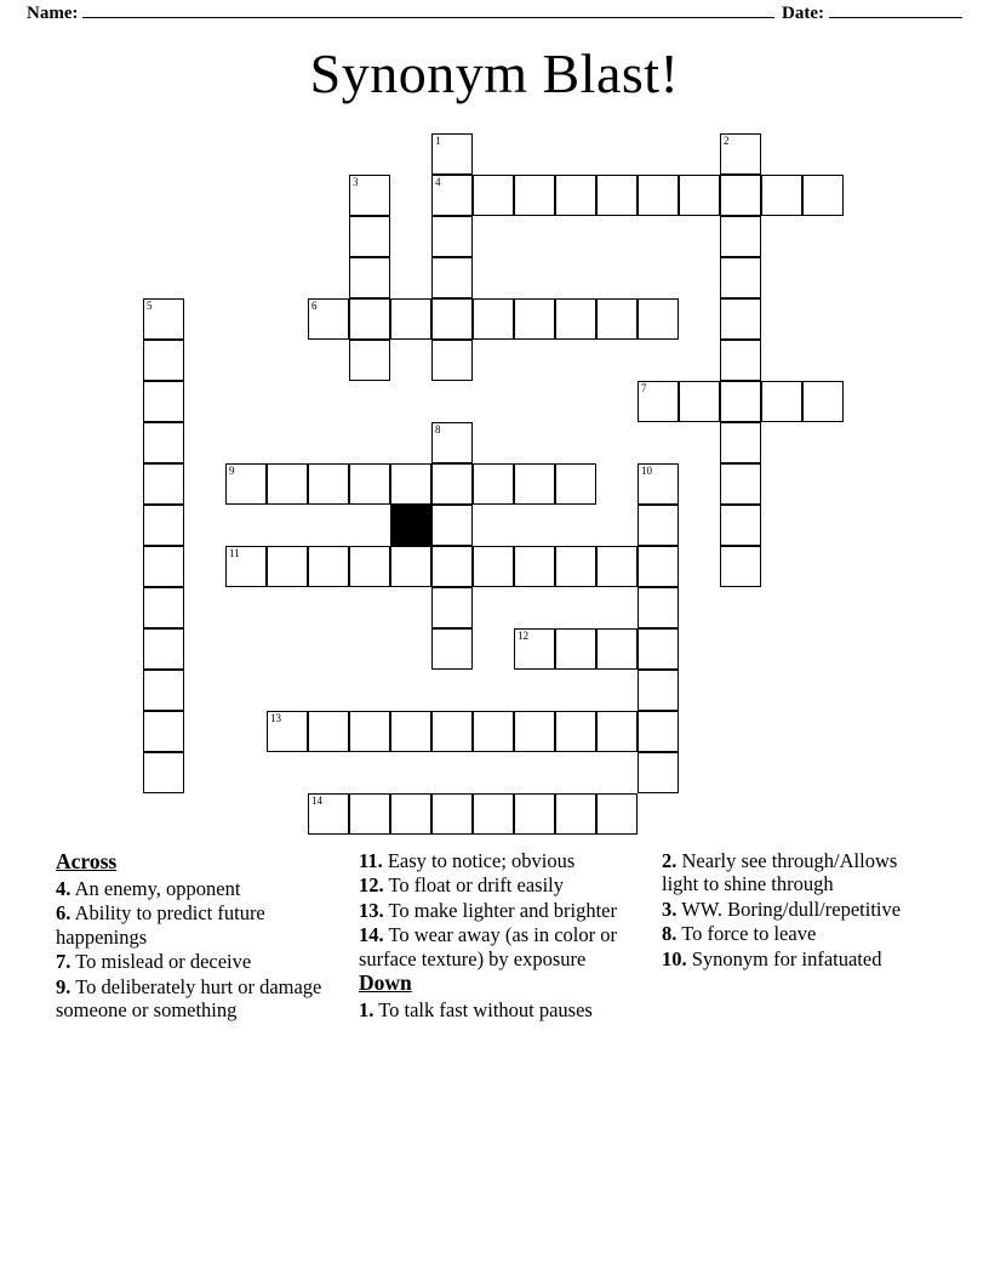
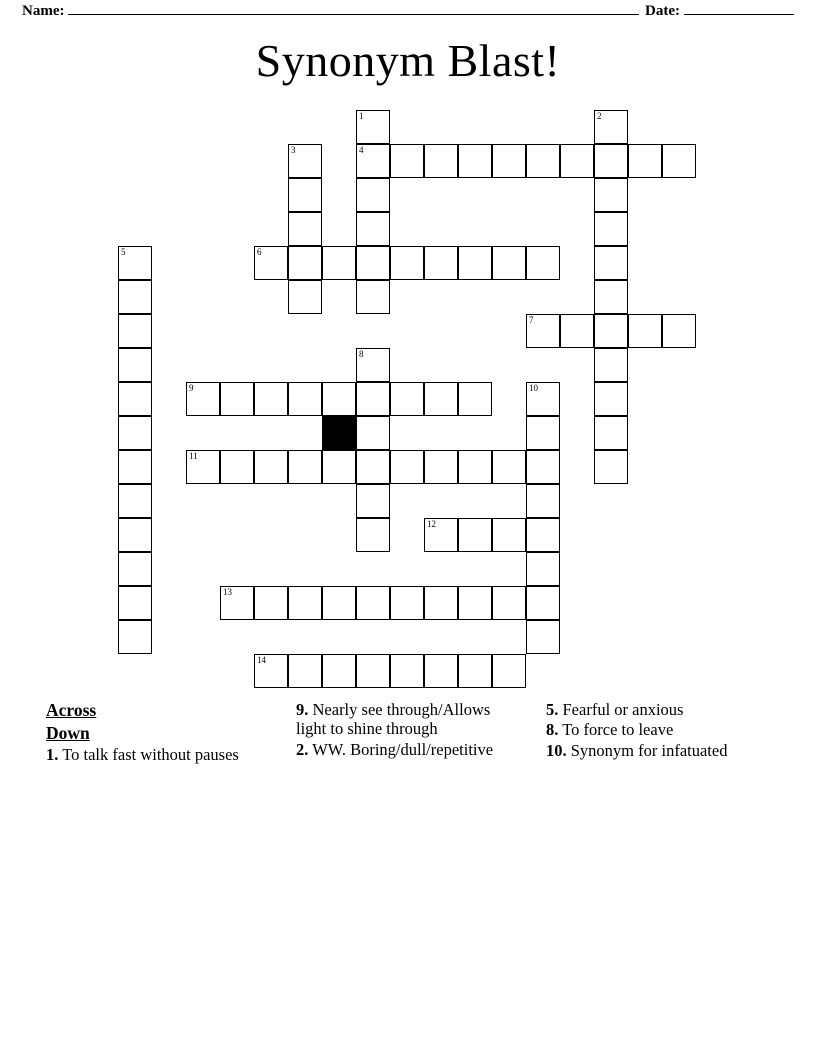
  Name:
  Date:
  Synonym Blast!
  1
  2
  3
  4
  5
  6
  7
  8
  9
  10
  11
  12
  13
  14
  Across
- 4. An enemy, opponent
- 6. Ability to predict future happenings
- 7. To mislead or deceive
- 9. To deliberately hurt or damage someone or something
- 11. Easy to notice; obvious
- 12. To float or drift easily
- 13. To make lighter and brighter
- 14. To wear away (as in color or surface texture) by exposure
  Down
  1. To talk fast without pauses
- 2. Nearly see through/Allows light to shine through
+ 9. Nearly see through/Allows light to shine through
- 3. WW. Boring/dull/repetitive
+ 2. WW. Boring/dull/repetitive
+ 5. Fearful or anxious
  8. To force to leave
  10. Synonym for infatuated
